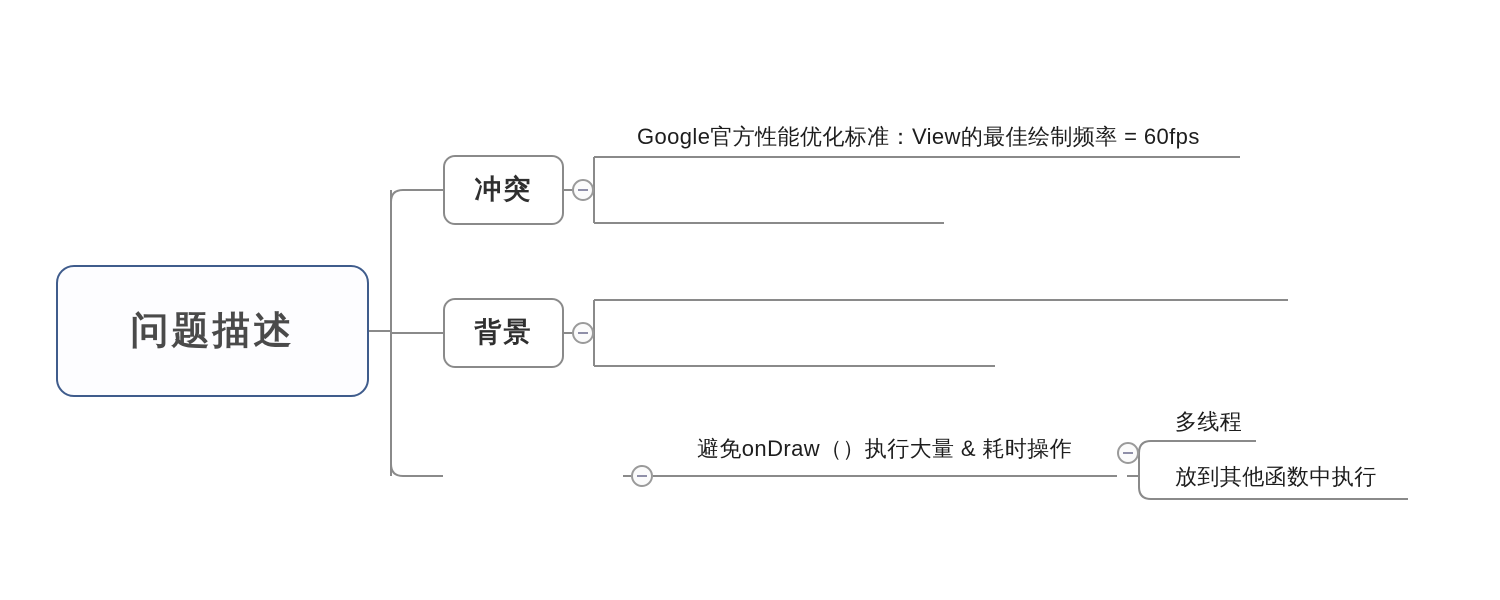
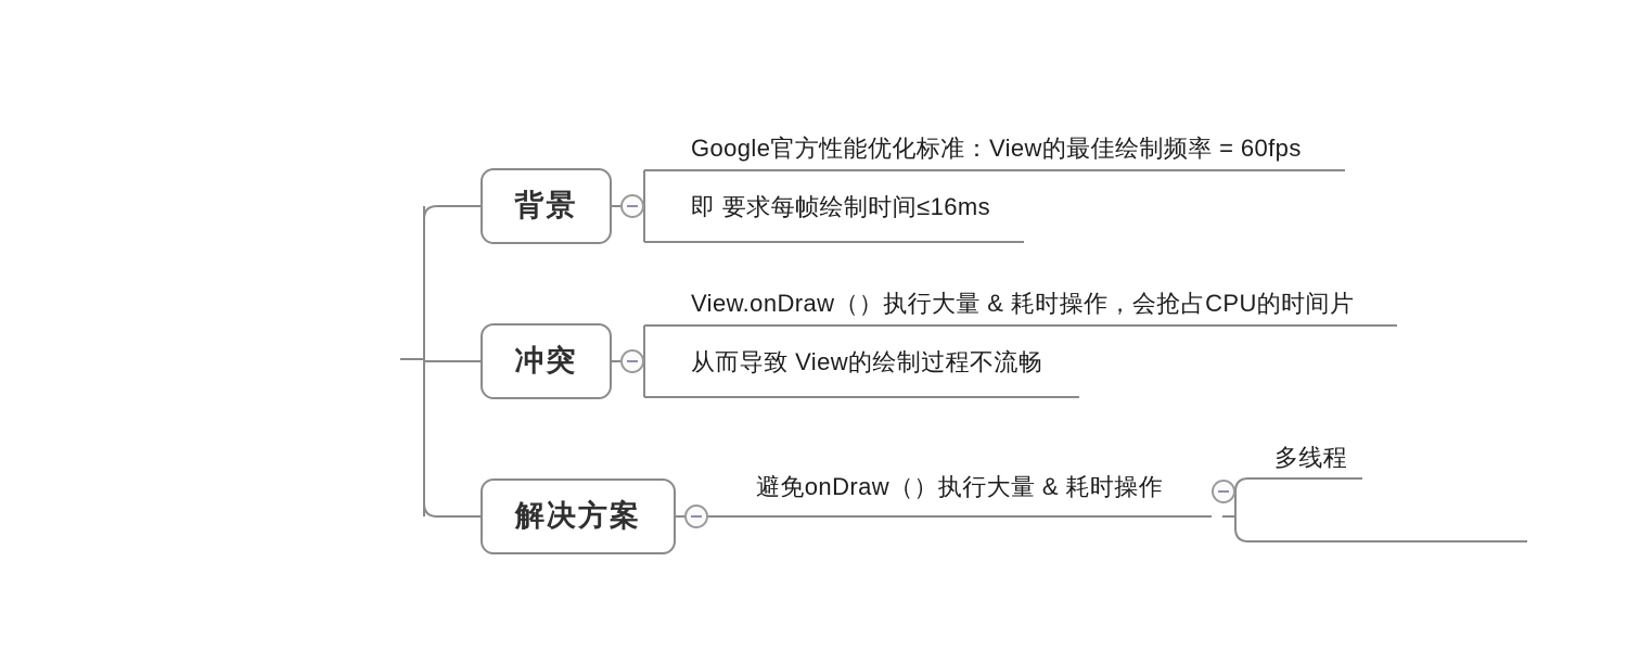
- 问题描述
- 冲突
+ 背景
  Google官方性能优化标准：View的最佳绘制频率 = 60fps
+ 即 要求每帧绘制时间≤16ms
- 背景
+ 冲突
+ View.onDraw（）执行大量 & 耗时操作，会抢占CPU的时间片
+ 从而导致 View的绘制过程不流畅
+ 解决方案
  避免onDraw（）执行大量 & 耗时操作
  多线程
- 放到其他函数中执行
